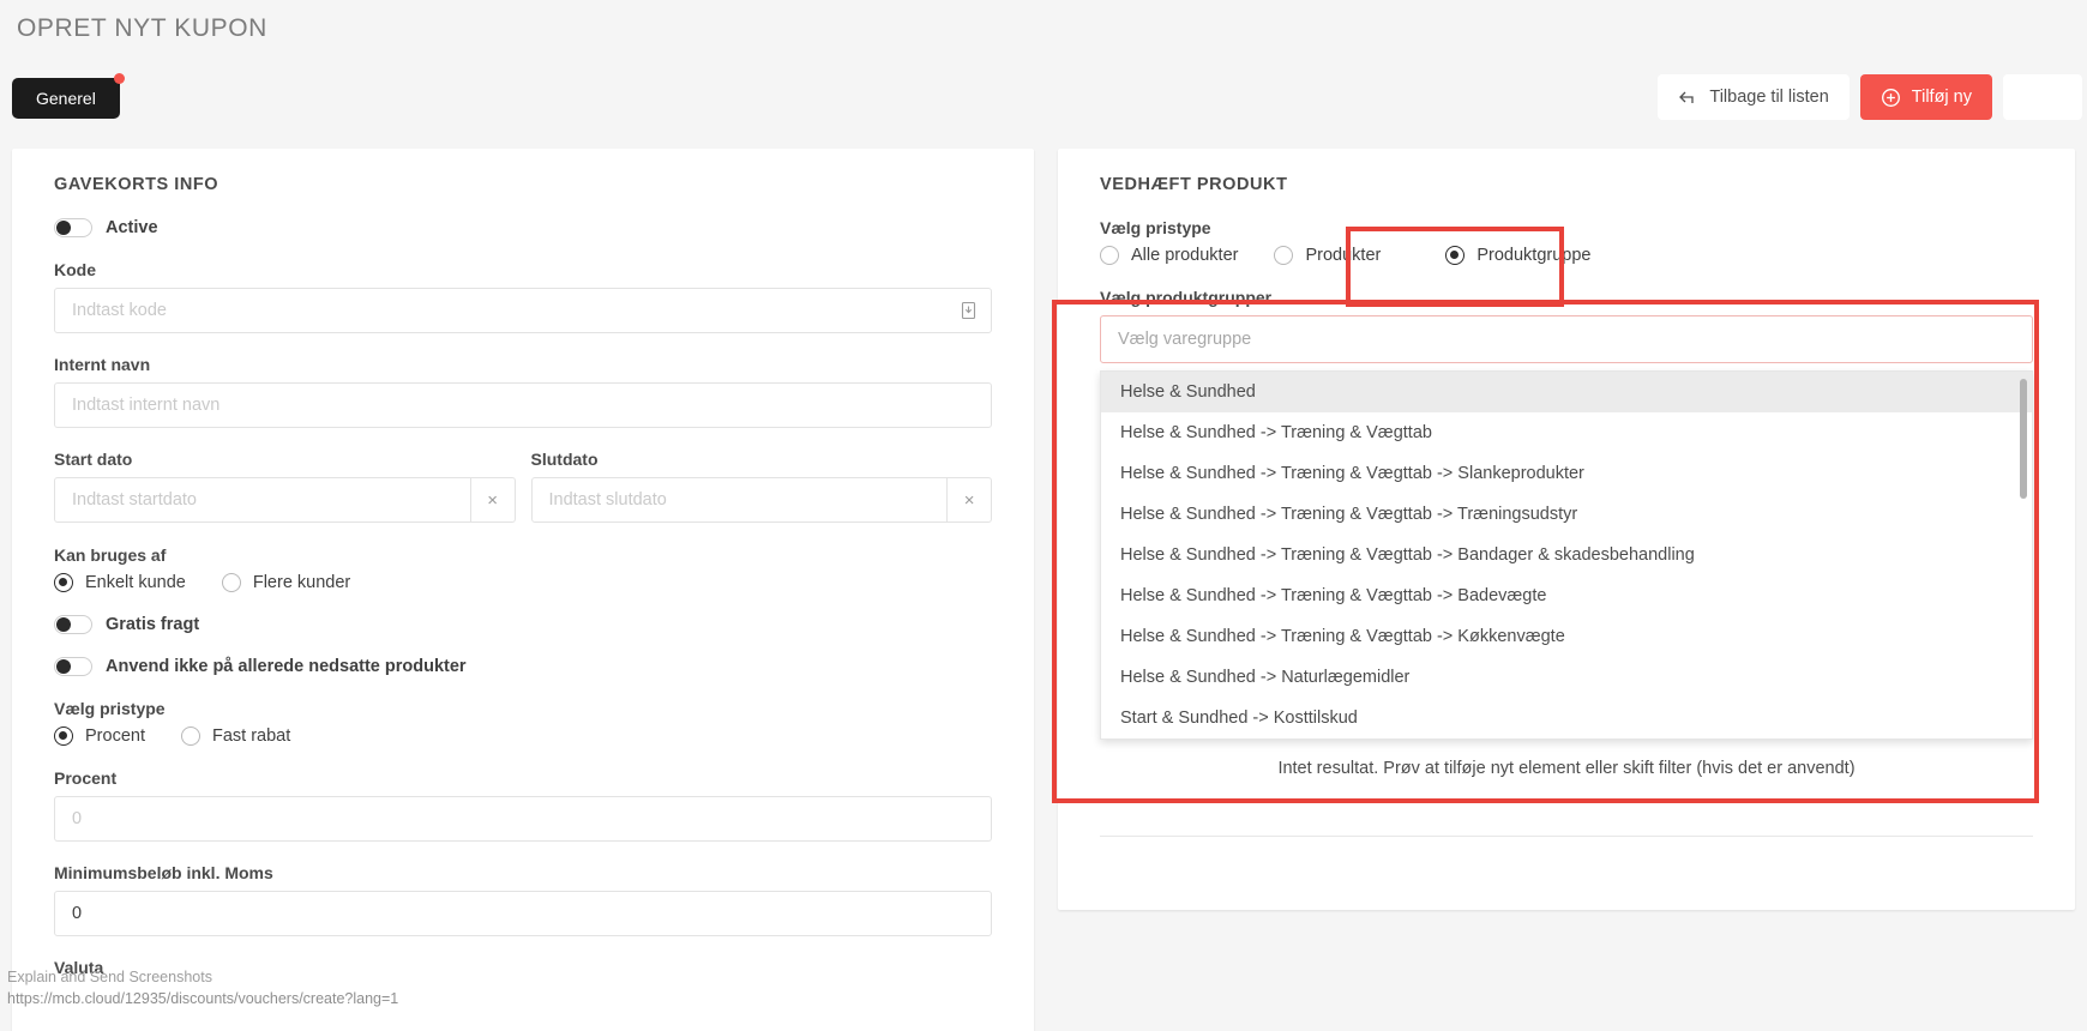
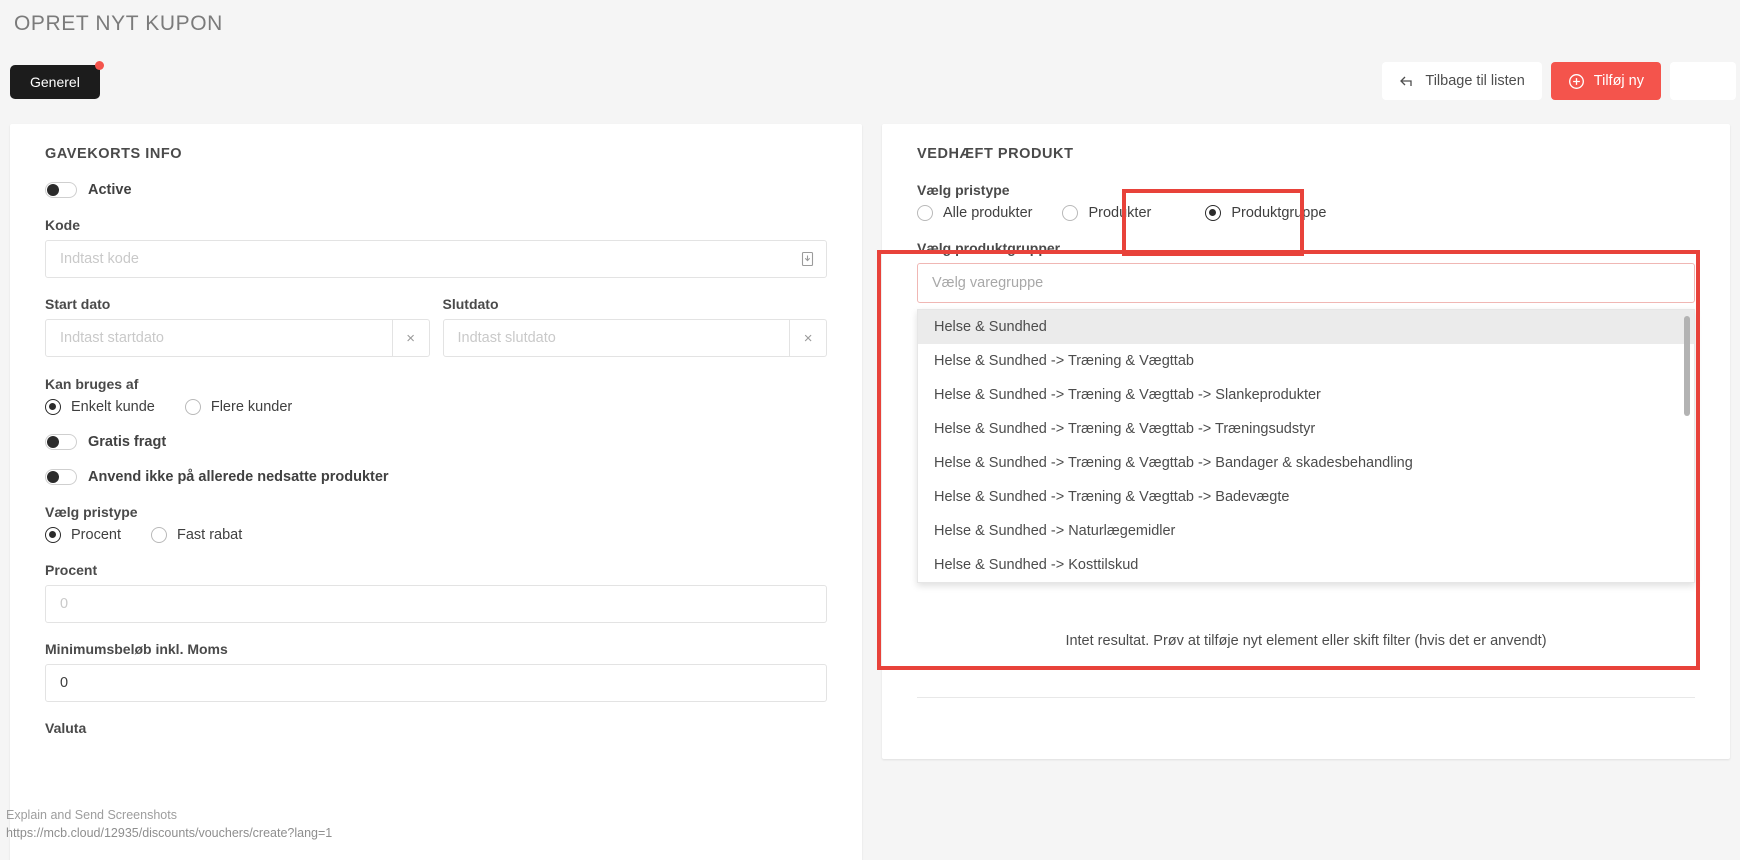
  OPRET NYT KUPON
  Generel
  Tilbage til listen
  Tilføj ny
  GAVEKORTS INFO
  Active
  Kode
  Indtast kode
- Internt navn
- Indtast internt navn
  Start dato
  Indtast startdato
  ×
  Slutdato
  Indtast slutdato
  ×
  Kan bruges af
  Enkelt kunde
  Flere kunder
  Gratis fragt
  Anvend ikke på allerede nedsatte produkter
  Vælg pristype
  Procent
  Fast rabat
  Procent
  0
  Minimumsbeløb inkl. Moms
  0
  Valuta
  VEDHÆFT PRODUKT
  Vælg pristype
  Alle produkter
  Produkter
  Produktgruppe
  Vælg produktgrupper
  Vælg varegruppe
  Helse & Sundhed
  Helse & Sundhed -> Træning & Vægttab
  Helse & Sundhed -> Træning & Vægttab -> Slankeprodukter
  Helse & Sundhed -> Træning & Vægttab -> Træningsudstyr
  Helse & Sundhed -> Træning & Vægttab -> Bandager & skadesbehandling
  Helse & Sundhed -> Træning & Vægttab -> Badevægte
- Helse & Sundhed -> Træning & Vægttab -> Køkkenvægte
  Helse & Sundhed -> Naturlægemidler
- Start & Sundhed -> Kosttilskud
+ Helse & Sundhed -> Kosttilskud
  Intet resultat. Prøv at tilføje nyt element eller skift filter (hvis det er anvendt)
  Explain and Send Screenshots
  https://mcb.cloud/12935/discounts/vouchers/create?lang=1
